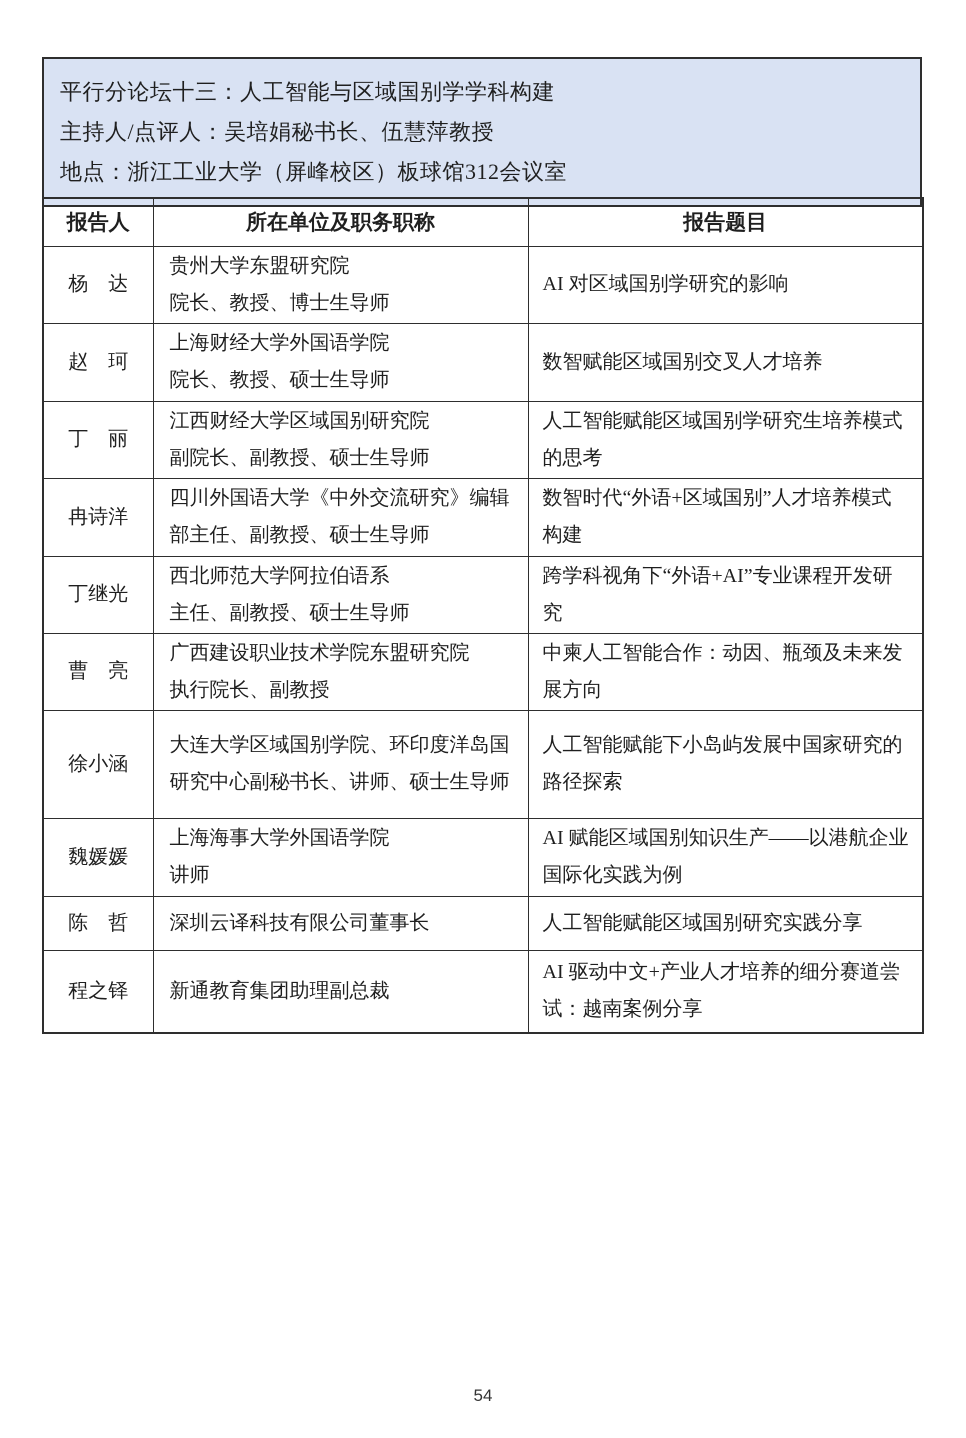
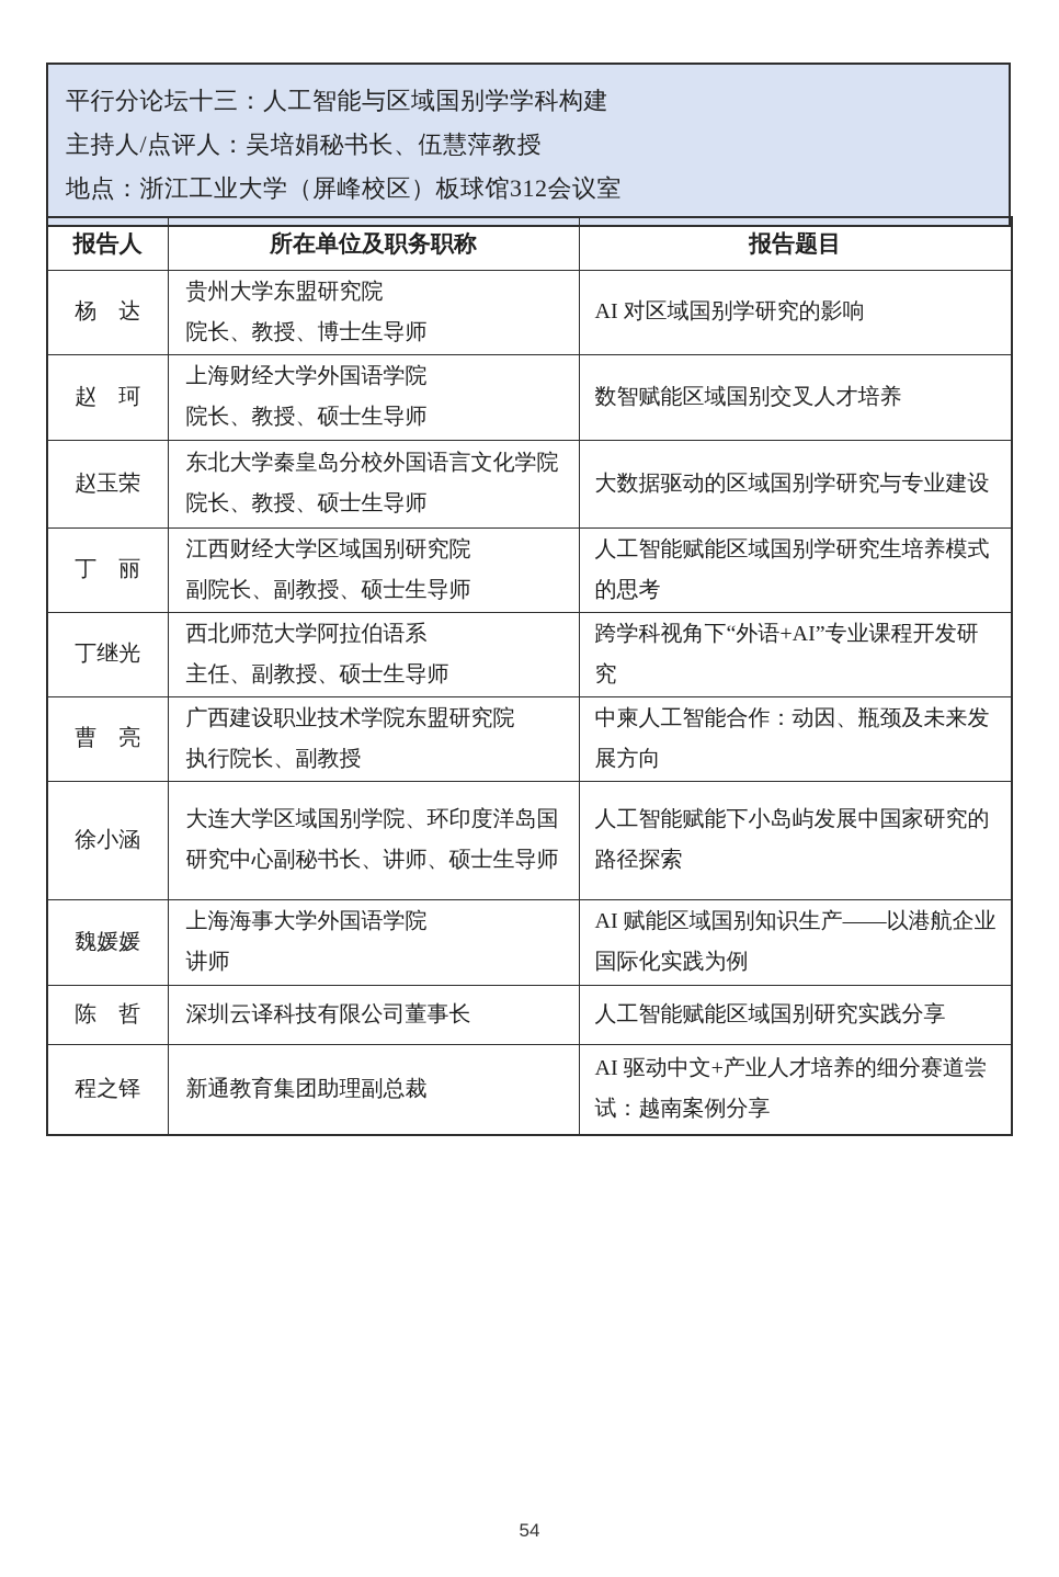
  平行分论坛十三：人工智能与区域国别学学科构建
  主持人/点评人：吴培娟秘书长、伍慧萍教授
  地点：浙江工业大学（屏峰校区）板球馆312会议室
  报告人	所在单位及职务职称	报告题目
  杨 达	贵州大学东盟研究院 院长、教授、博士生导师	AI 对区域国别学研究的影响
  赵 珂	上海财经大学外国语学院 院长、教授、硕士生导师	数智赋能区域国别交叉人才培养
+ 赵玉荣	东北大学秦皇岛分校外国语言文化学院院长、教授、硕士生导师	大数据驱动的区域国别学研究与专业建设
  丁 丽	江西财经大学区域国别研究院 副院长、副教授、硕士生导师	人工智能赋能区域国别学研究生培养模式的思考
- 冉诗洋	四川外国语大学《中外交流研究》编辑部主任、副教授、硕士生导师	数智时代“外语+区域国别”人才培养模式构建
  丁继光	西北师范大学阿拉伯语系 主任、副教授、硕士生导师	跨学科视角下“外语+AI”专业课程开发研究
  曹 亮	广西建设职业技术学院东盟研究院 执行院长、副教授	中柬人工智能合作：动因、瓶颈及未来发展方向
  徐小涵	大连大学区域国别学院、环印度洋岛国研究中心副秘书长、讲师、硕士生导师	人工智能赋能下小岛屿发展中国家研究的路径探索
  魏媛媛	上海海事大学外国语学院 讲师	AI 赋能区域国别知识生产——以港航企业国际化实践为例
  陈 哲	深圳云译科技有限公司董事长	人工智能赋能区域国别研究实践分享
  程之铎	新通教育集团助理副总裁	AI 驱动中文+产业人才培养的细分赛道尝试：越南案例分享
  54
